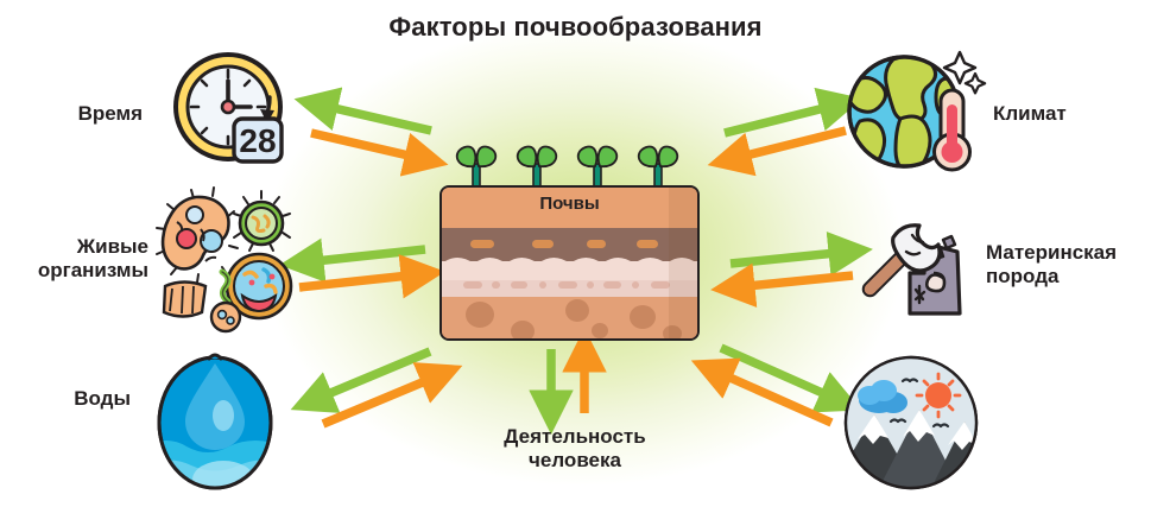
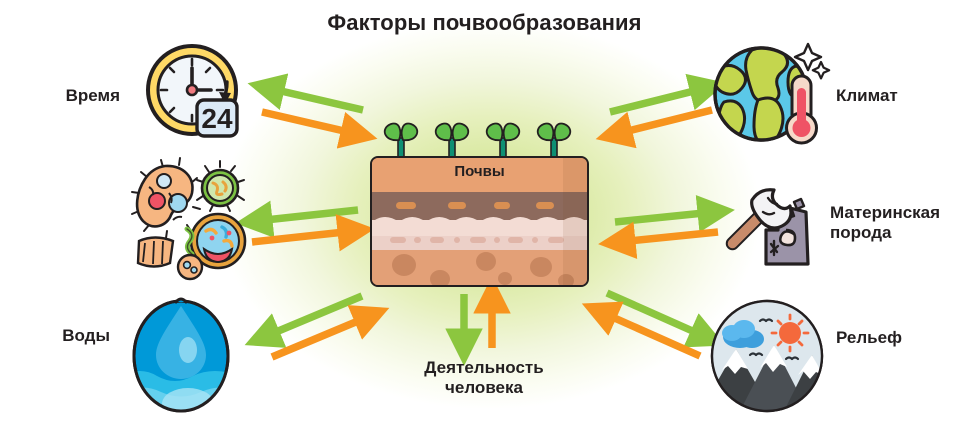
  Факторы почвообразования
  Время
- Живые
- организмы
  Воды
  Климат
  Материнская
  порода
+ Рельеф
  Деятельность
  человека
  Почвы
- 28
+ 24
